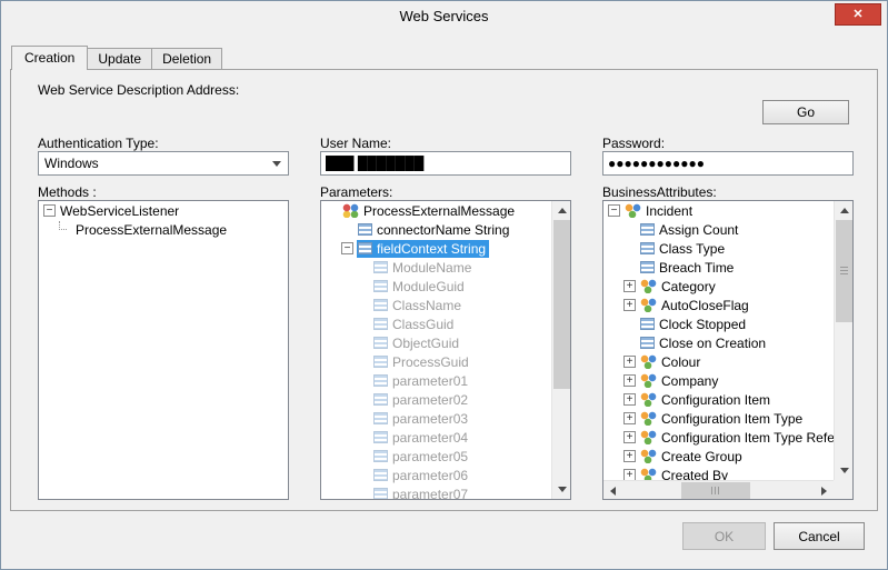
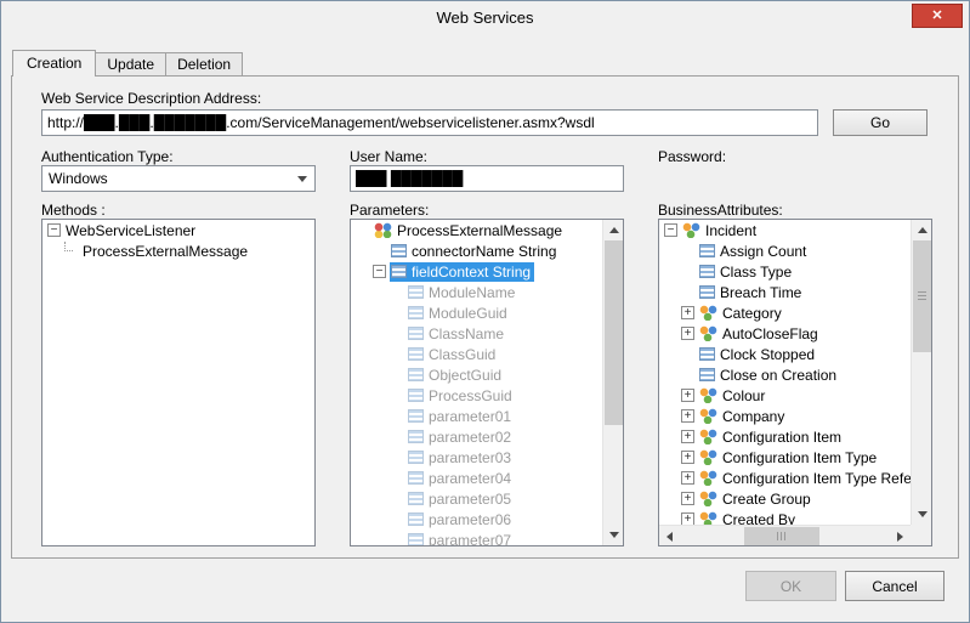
  Web Services
  ✕
  Creation
  Update
  Deletion
  Web Service Description Address:
+ http://███.███.███████.com/ServiceManagement/webservicelistener.asmx?wsdl
  Go
  Authentication Type:
  Windows
  User Name:
  ███ ███████
  Password:
- ●●●●●●●●●●●●
  Methods :
  −
  WebServiceListener
  ProcessExternalMessage
  Parameters:
  ProcessExternalMessage
  connectorName String
  −
  fieldContext String
  ModuleName
  ModuleGuid
  ClassName
  ClassGuid
  ObjectGuid
  ProcessGuid
  parameter01
  parameter02
  parameter03
  parameter04
  parameter05
  parameter06
  parameter07
  BusinessAttributes:
  −
  Incident
  Assign Count
  Class Type
  Breach Time
  +
  Category
  +
  AutoCloseFlag
  Clock Stopped
  Close on Creation
  +
  Colour
  +
  Company
  +
  Configuration Item
  +
  Configuration Item Type
  +
  Configuration Item Type Refe
  +
  Create Group
  +
  Created By
  OK
  Cancel
